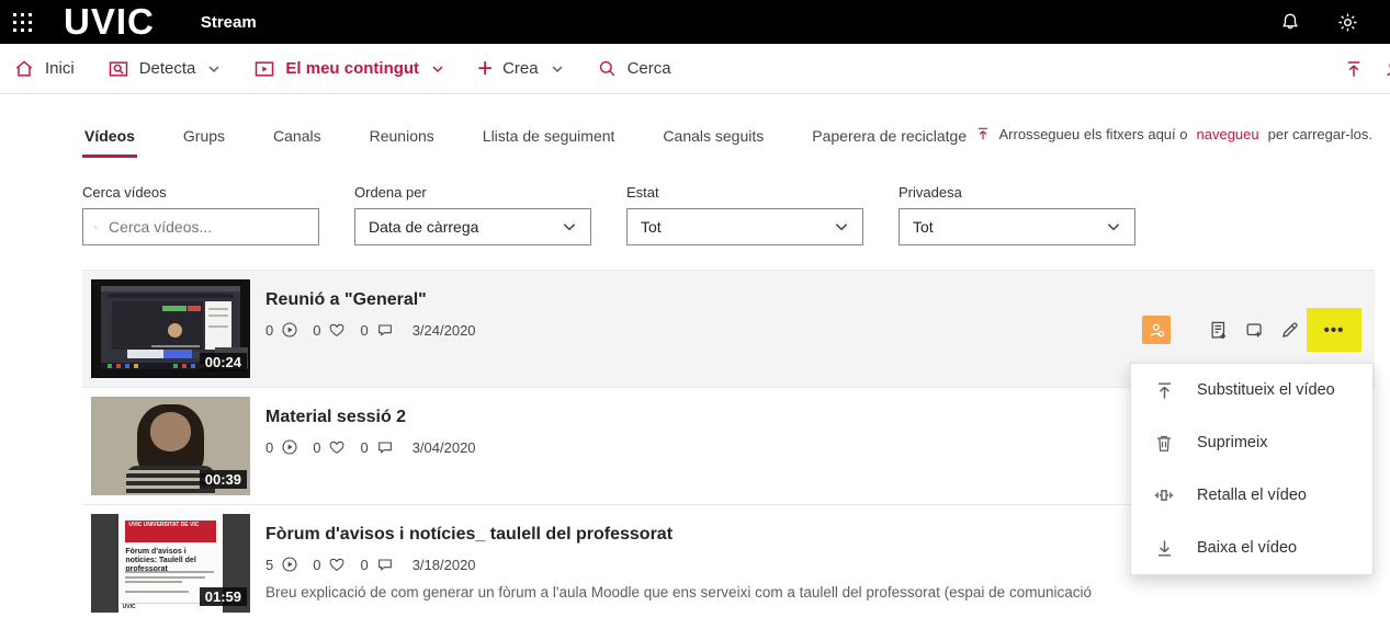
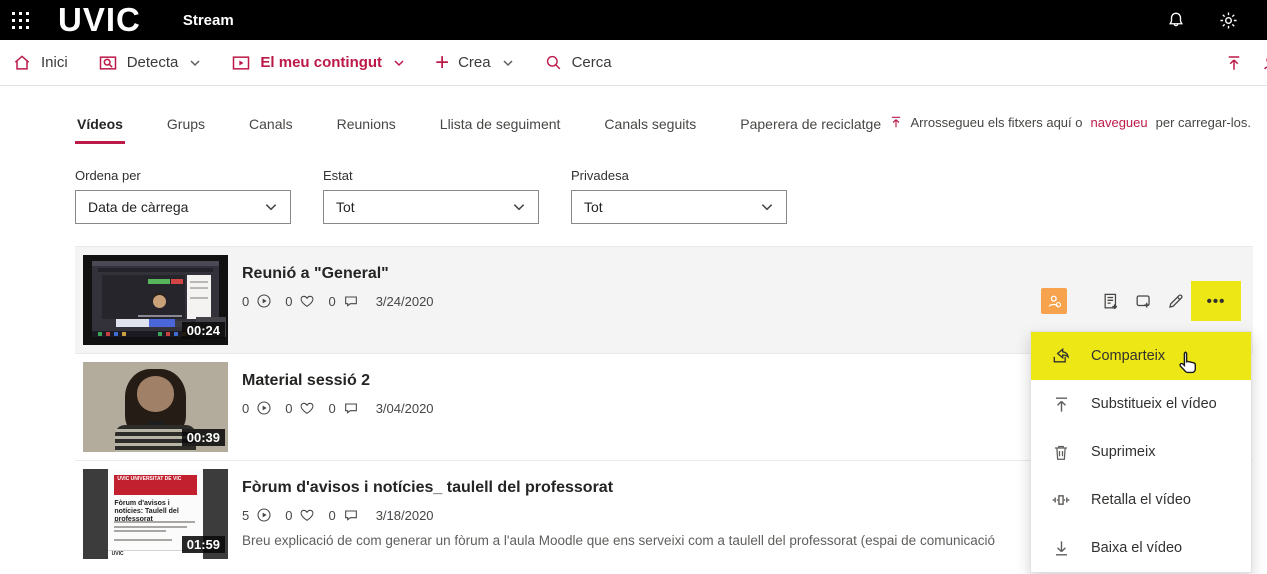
  UVIC
  Stream
  Inici
  Detecta
  El meu contingut
  +
  Crea
  Cerca
  Vídeos
  Grups
  Canals
  Reunions
  Llista de seguiment
  Canals seguits
  Paperera de reciclatge
  Arrossegueu els fitxers aquí o
  navegueu
  per carregar-los.
- Cerca vídeos
- Cerca vídeos...
  Ordena per
  Data de càrrega
  Estat
  Tot
  Privadesa
  Tot
  00:24
  Reunió a "General"
  0
  0
  0
  3/24/2020
  •••
  00:39
  Material sessió 2
  0
  0
  0
  3/04/2020
  01:59
  Fòrum d'avisos i notícies_ taulell del professorat
  5
  0
  0
  3/18/2020
  Breu explicació de com generar un fòrum a l'aula Moodle que ens serveixi com a taulell del professorat (espai de comunicació
+ Comparteix
  Substitueix el vídeo
  Suprimeix
  Retalla el vídeo
  Baixa el vídeo
